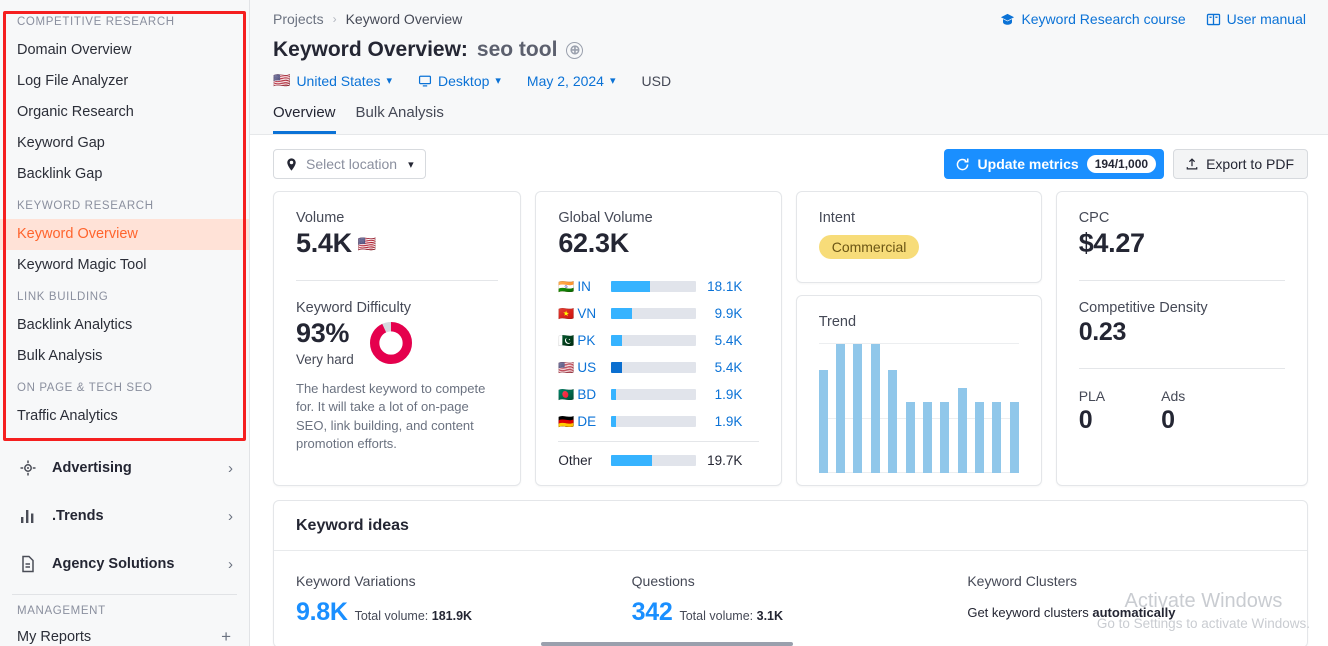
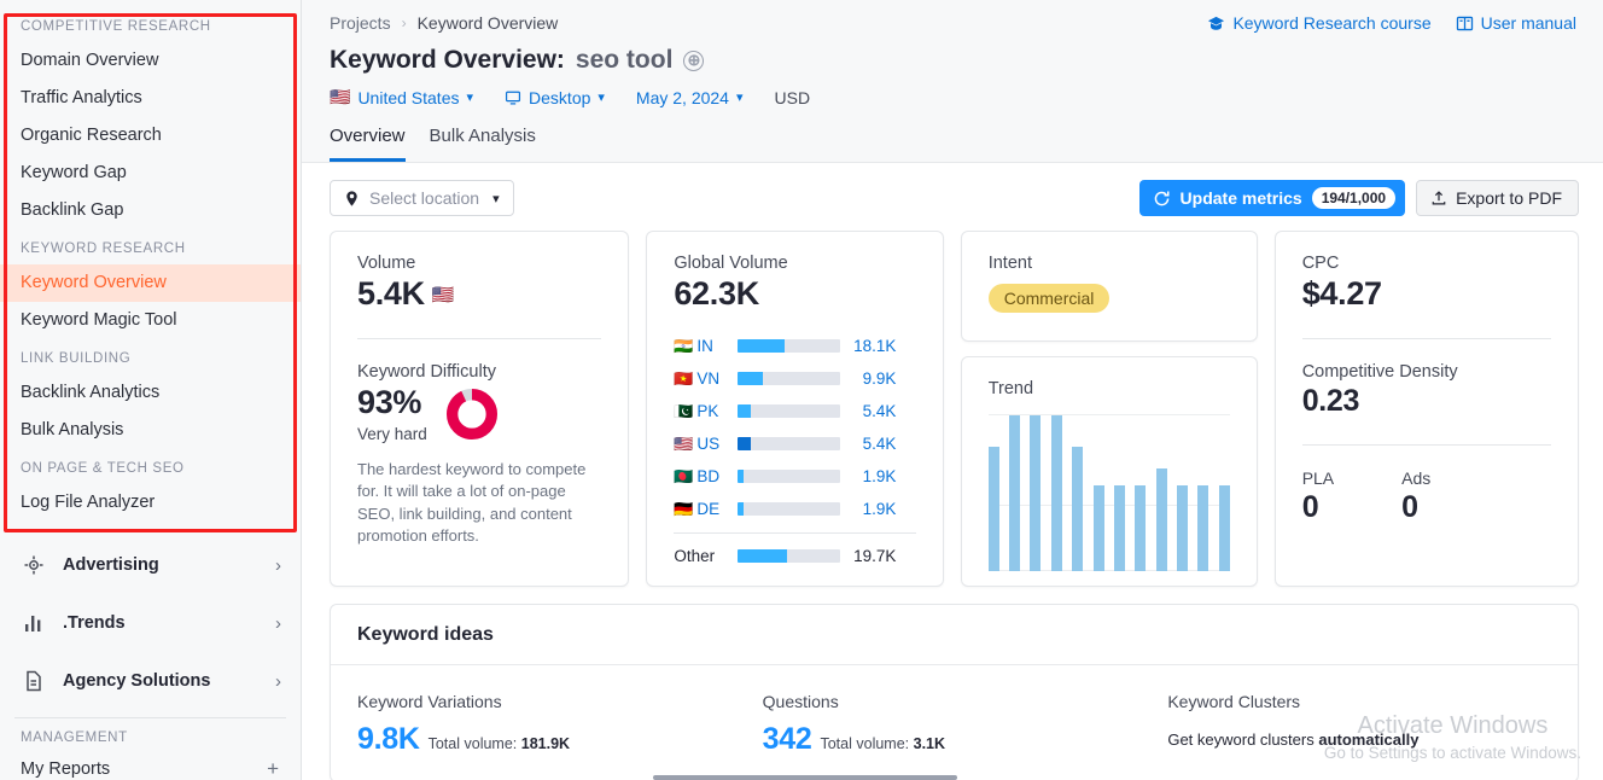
  COMPETITIVE RESEARCH
  Domain Overview
- Log File Analyzer
+ Traffic Analytics
  Organic Research
  Keyword Gap
  Backlink Gap
  KEYWORD RESEARCH
  Keyword Overview
  Keyword Magic Tool
  LINK BUILDING
  Backlink Analytics
  Bulk Analysis
  ON PAGE & TECH SEO
- Traffic Analytics
+ Log File Analyzer
  Advertising
  ›
  .Trends
  ›
  Agency Solutions
  ›
  MANAGEMENT
  My Reports
  +
  Keyword Research course
  User manual
  Projects
  ›
  Keyword Overview
  Keyword Overview:
  seo tool
  ⊕
  🇺🇸
  United States
  ▾
  Desktop
  ▾
  May 2, 2024
  ▾
  USD
  Overview
  Bulk Analysis
  Select location
  ▾
  Update metrics
  194/1,000
  Export to PDF
  Volume
  5.4K 🇺🇸
  Keyword Difficulty
  93%
  Very hard
  The hardest keyword to compete for. It will take a lot of on-page SEO, link building, and content promotion efforts.
  Global Volume
  62.3K
  🇮🇳
  IN
  18.1K
  🇻🇳
  VN
  9.9K
  🇵🇰
  PK
  5.4K
  🇺🇸
  US
  5.4K
  🇧🇩
  BD
  1.9K
  🇩🇪
  DE
  1.9K
  Other
  19.7K
  Intent
  Commercial
  Trend
  CPC
  $4.27
  Competitive Density
  0.23
  PLA
  0
  Ads
  0
  Keyword ideas
  Keyword Variations
  9.8K
  Total volume: 181.9K
  Questions
  342
  Total volume: 3.1K
  Keyword Clusters
  Get keyword clusters automatically
  Activate Windows
  Go to Settings to activate Windows.
